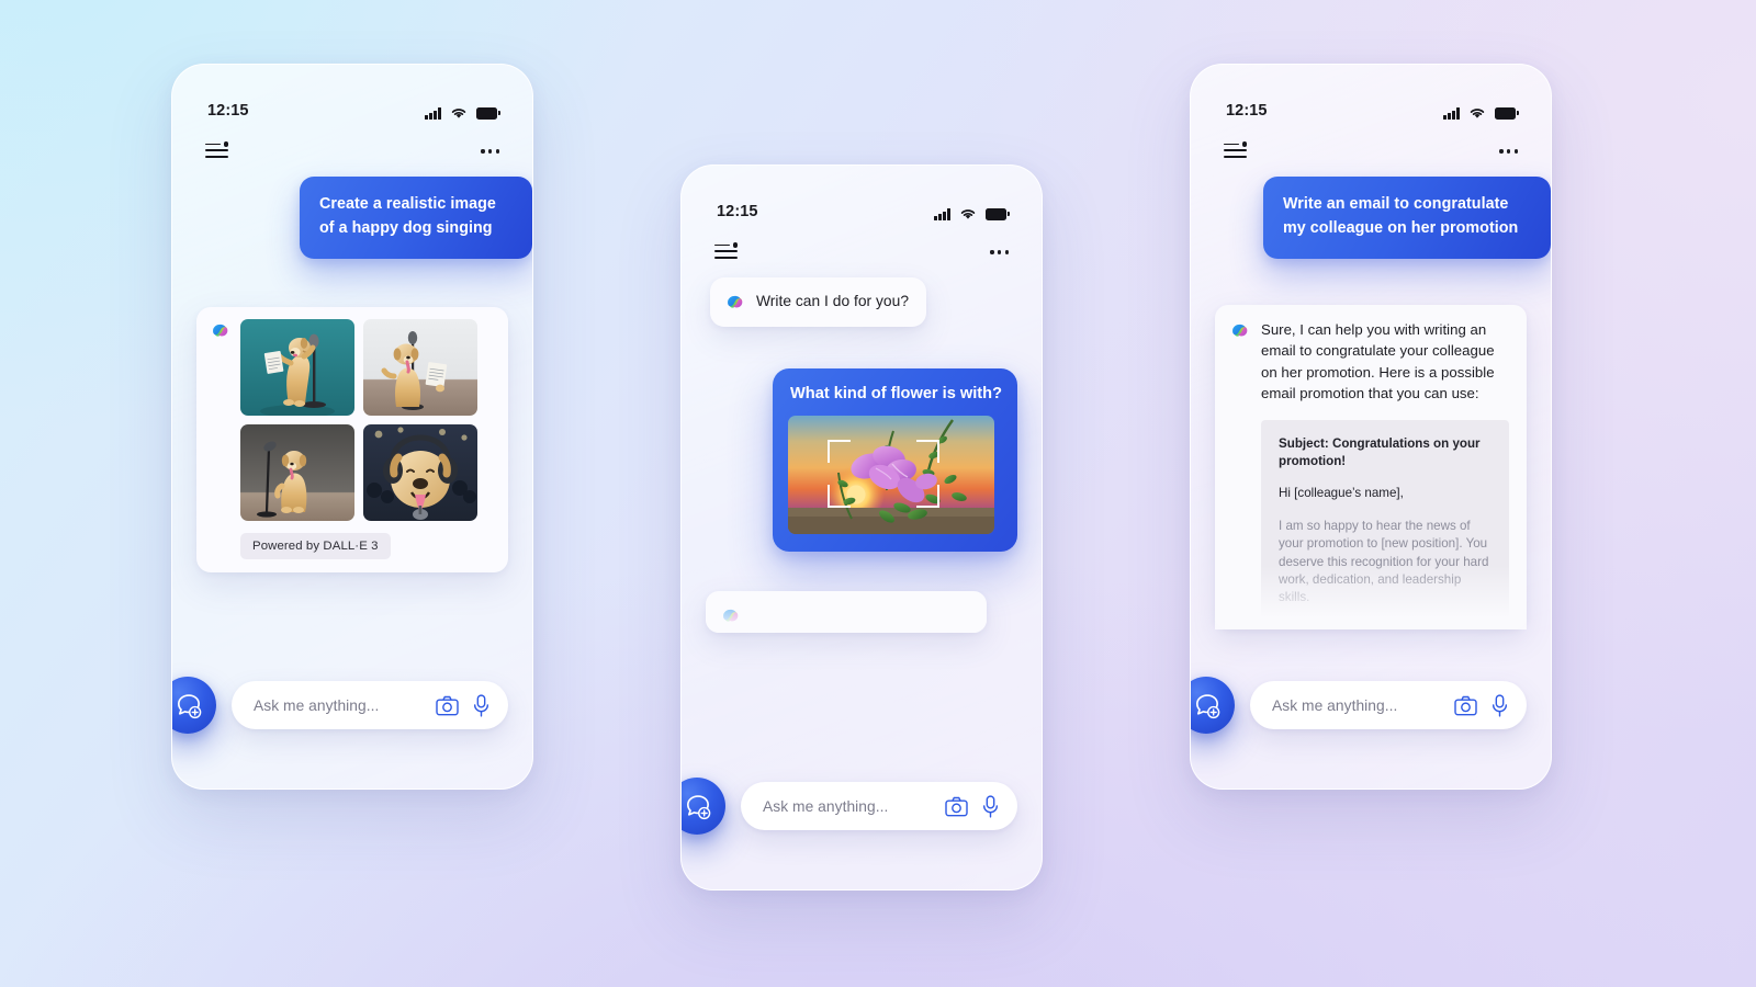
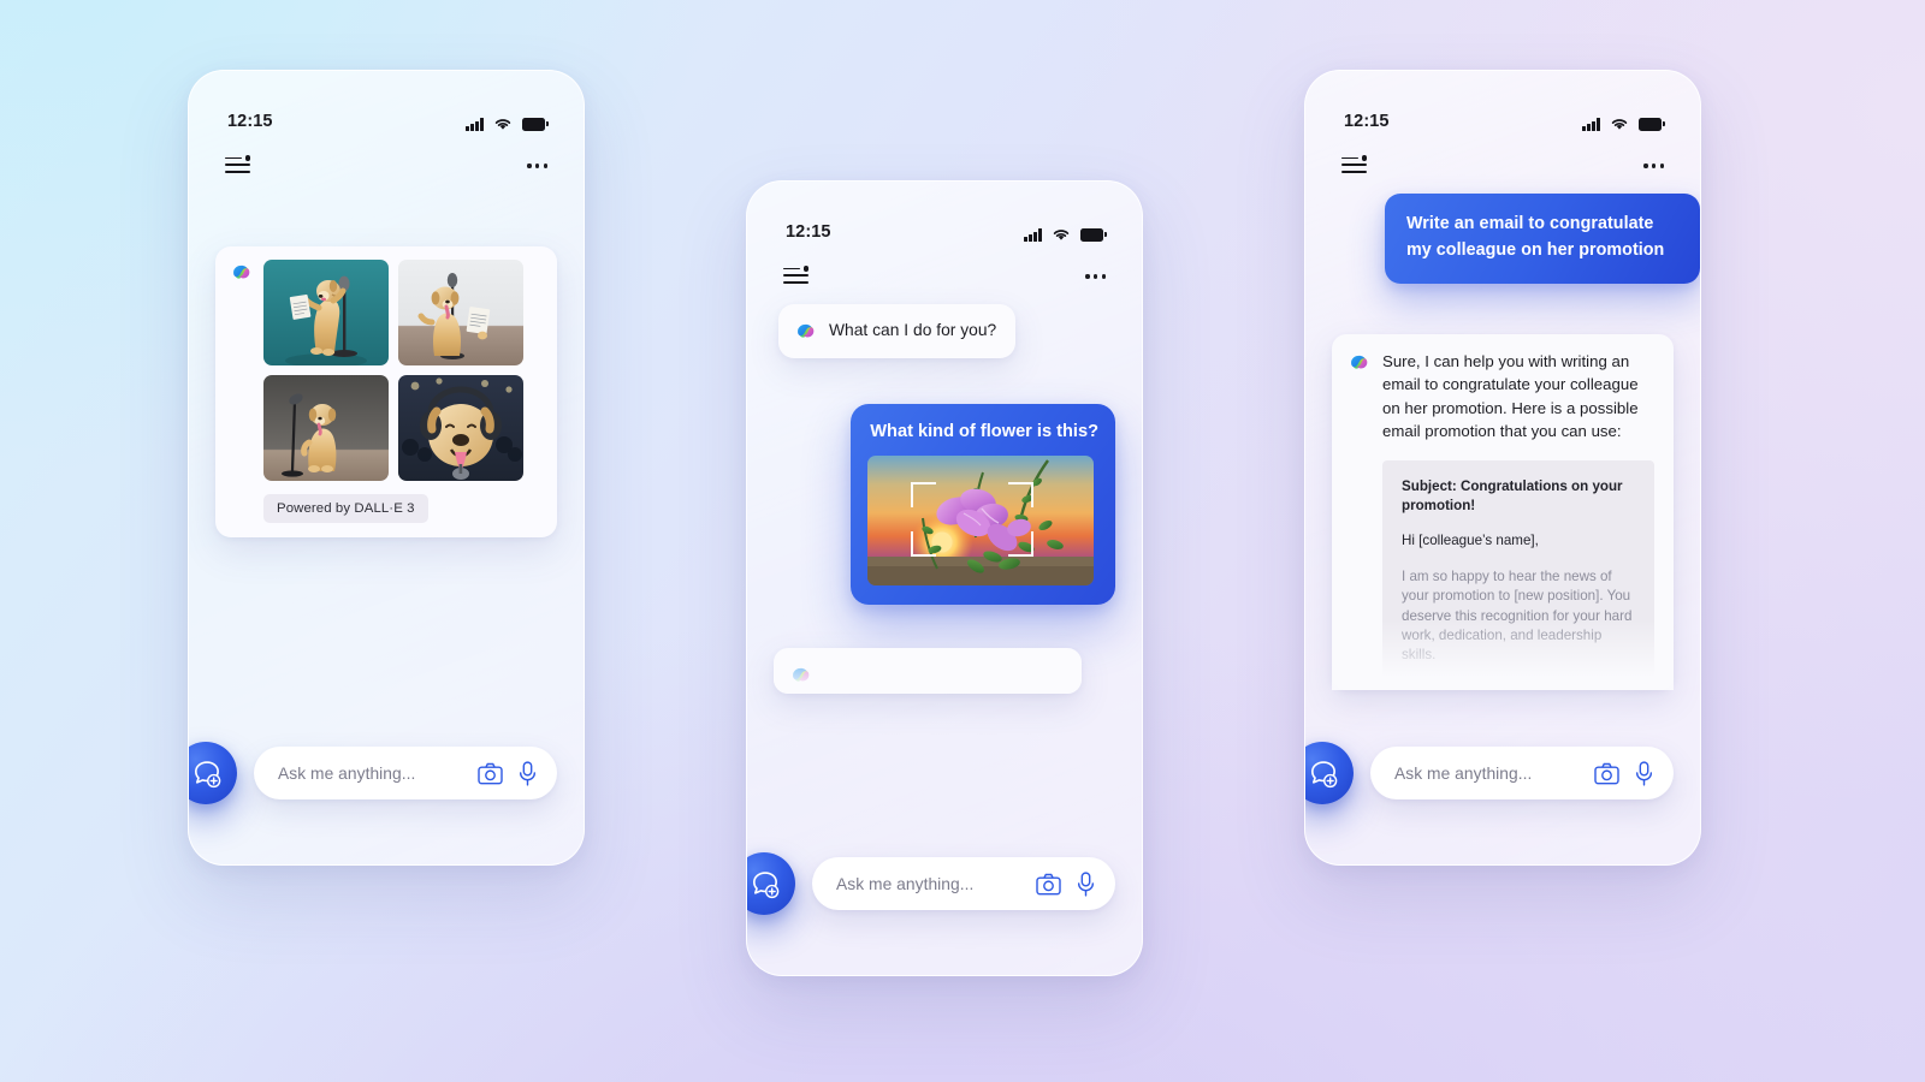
  12:15
- Create a realistic image of a happy dog singing
  Powered by DALL·E 3
  Ask me anything...
  12:15
- Write can I do for you?
+ What can I do for you?
- What kind of flower is with?
+ What kind of flower is this?
  Ask me anything...
  12:15
  Write an email to congratulate my colleague on her promotion
  Sure, I can help you with writing an email to congratulate your colleague on her promotion. Here is a possible email promotion that you can use:
  Subject: Congratulations on your promotion!
  Hi [colleague’s name],
  I am so happy to hear the news of your promotion to [new position]. You deserve this recognition for your hard
  Ask me anything...
